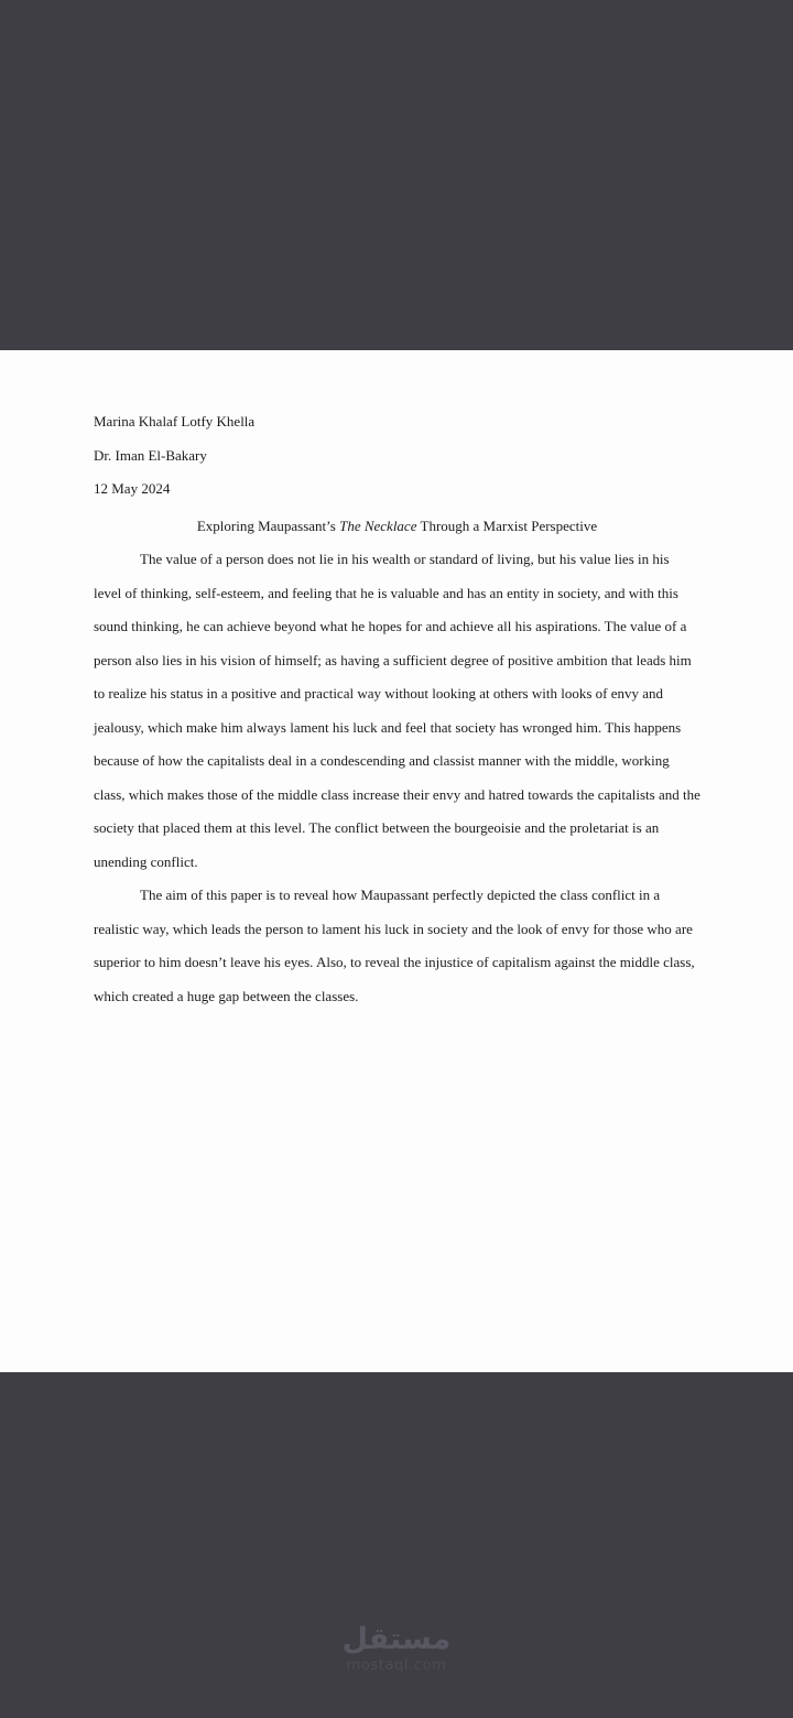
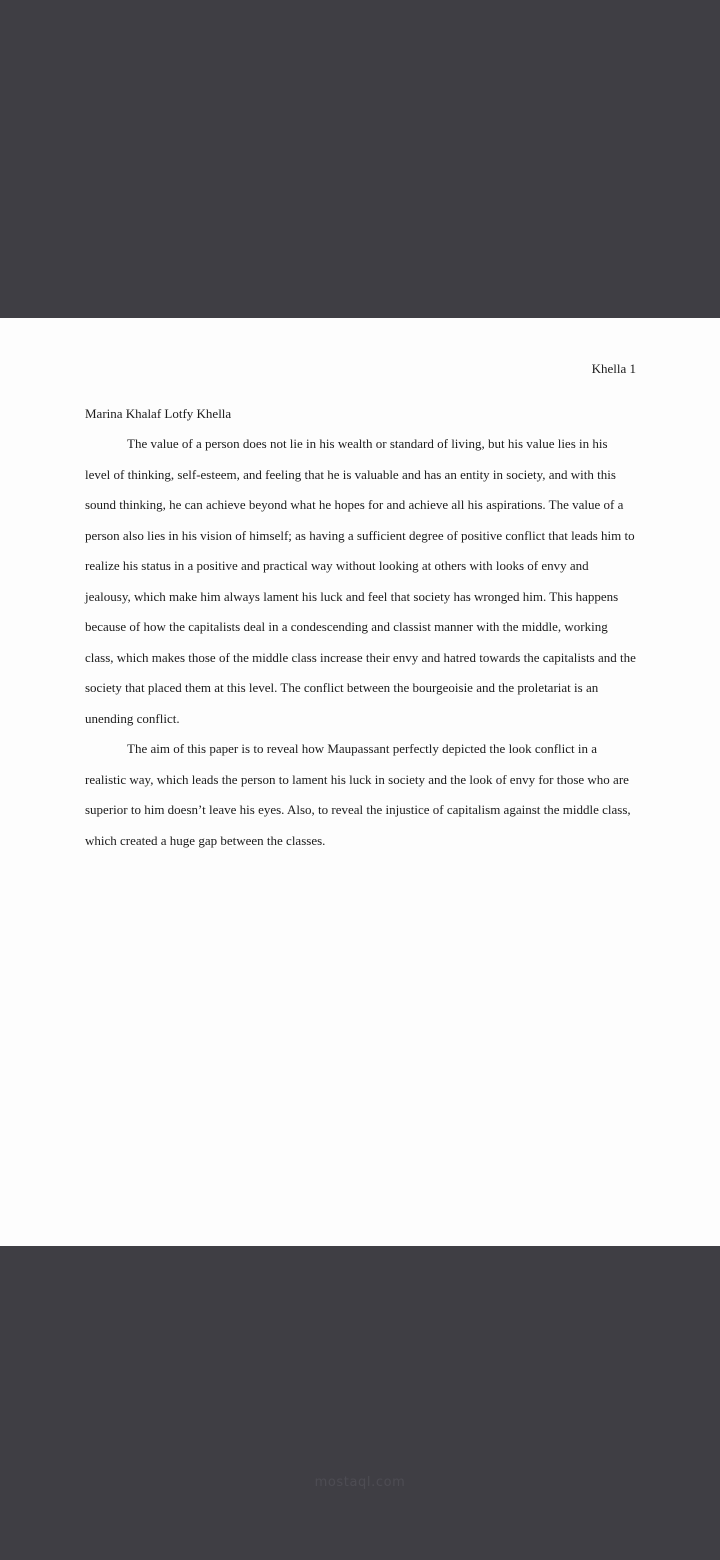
+ Khella 1
  Marina Khalaf Lotfy Khella
- Dr. Iman El-Bakary
- 12 May 2024
- Exploring Maupassant’s The Necklace Through a Marxist Perspective
- The value of a person does not lie in his wealth or standard of living, but his value lies in his level of thinking, self-esteem, and feeling that he is valuable and has an entity in society, and with this sound thinking, he can achieve beyond what he hopes for and achieve all his aspirations. The value of a person also lies in his vision of himself; as having a sufficient degree of positive ambition that leads him to realize his status in a positive and practical way without looking at others with looks of envy and jealousy, which make him always lament his luck and feel that society has wronged him. This happens because of how the capitalists deal in a condescending and classist manner with the middle, working class, which makes those of the middle class increase their envy and hatred towards the capitalists and the society that placed them at this level. The conflict between the bourgeoisie and the proletariat is an unending conflict.
+ The value of a person does not lie in his wealth or standard of living, but his value lies in his level of thinking, self-esteem, and feeling that he is valuable and has an entity in society, and with this sound thinking, he can achieve beyond what he hopes for and achieve all his aspirations. The value of a person also lies in his vision of himself; as having a sufficient degree of positive conflict that leads him to realize his status in a positive and practical way without looking at others with looks of envy and jealousy, which make him always lament his luck and feel that society has wronged him. This happens because of how the capitalists deal in a condescending and classist manner with the middle, working class, which makes those of the middle class increase their envy and hatred towards the capitalists and the society that placed them at this level. The conflict between the bourgeoisie and the proletariat is an unending conflict.
- The aim of this paper is to reveal how Maupassant perfectly depicted the class conflict in a realistic way, which leads the person to lament his luck in society and the look of envy for those who are superior to him doesn’t leave his eyes. Also, to reveal the injustice of capitalism against the middle class, which created a huge gap between the classes.
+ The aim of this paper is to reveal how Maupassant perfectly depicted the look conflict in a realistic way, which leads the person to lament his luck in society and the look of envy for those who are superior to him doesn’t leave his eyes. Also, to reveal the injustice of capitalism against the middle class, which created a huge gap between the classes.
- مستقل
